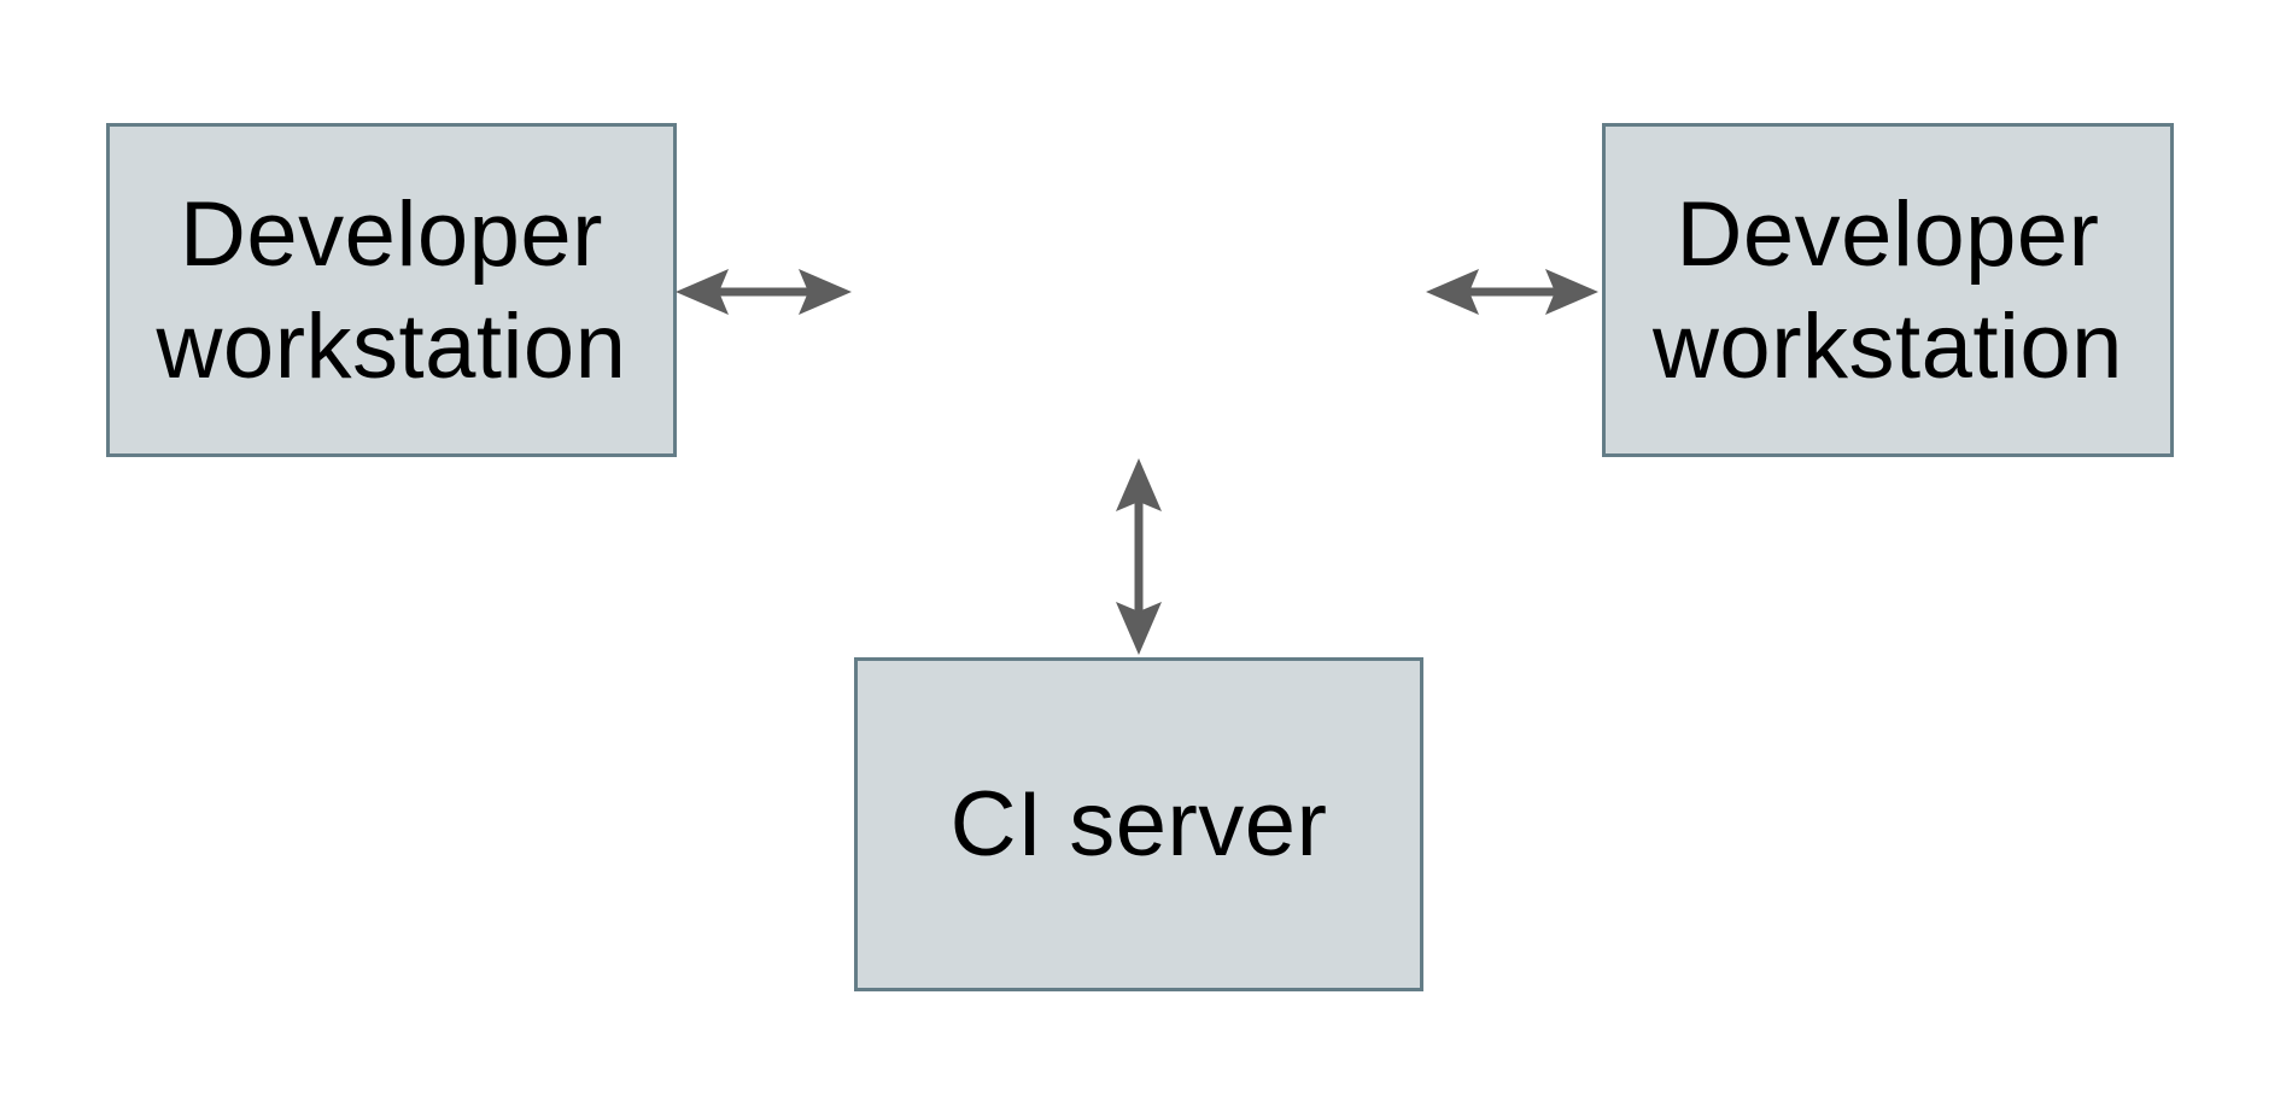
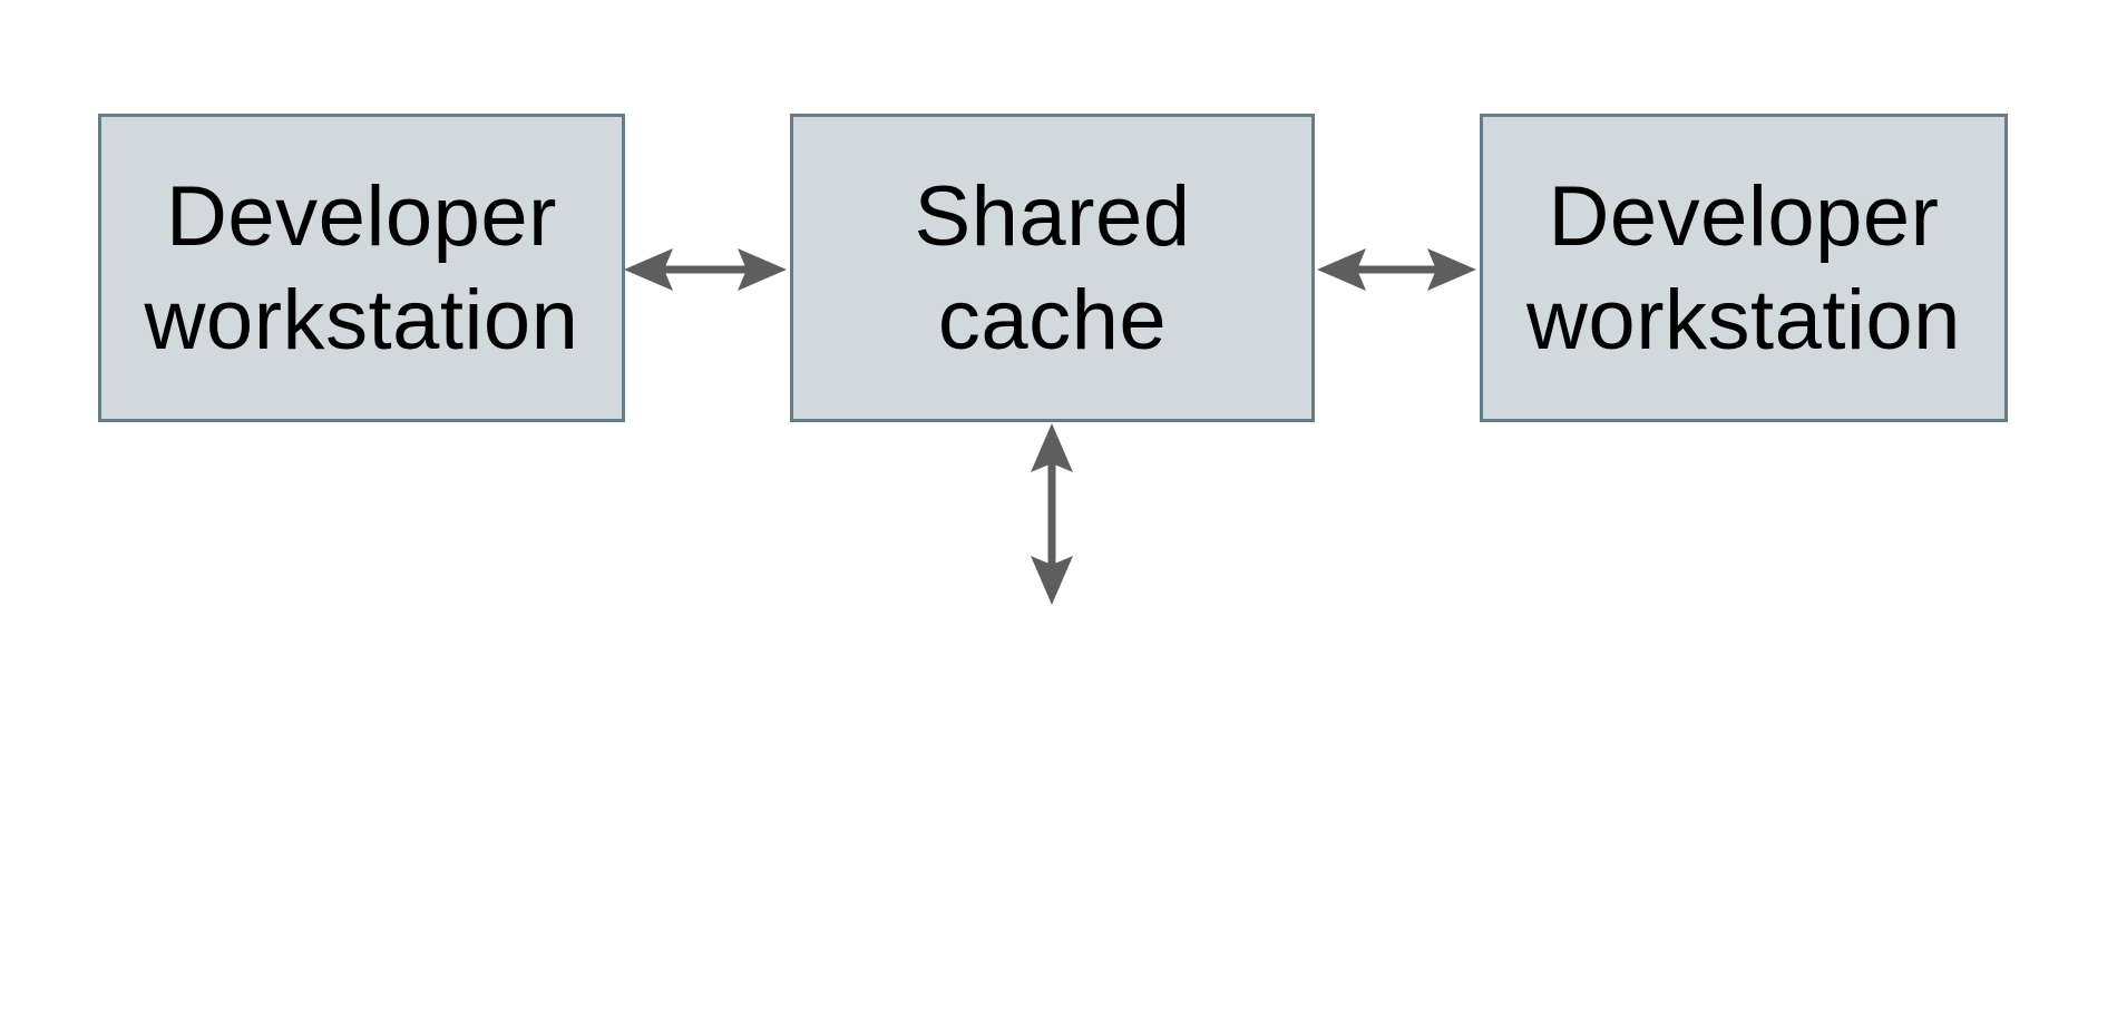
  Developer
  workstation
+ Shared
+ cache
  Developer
  workstation
- CI server
